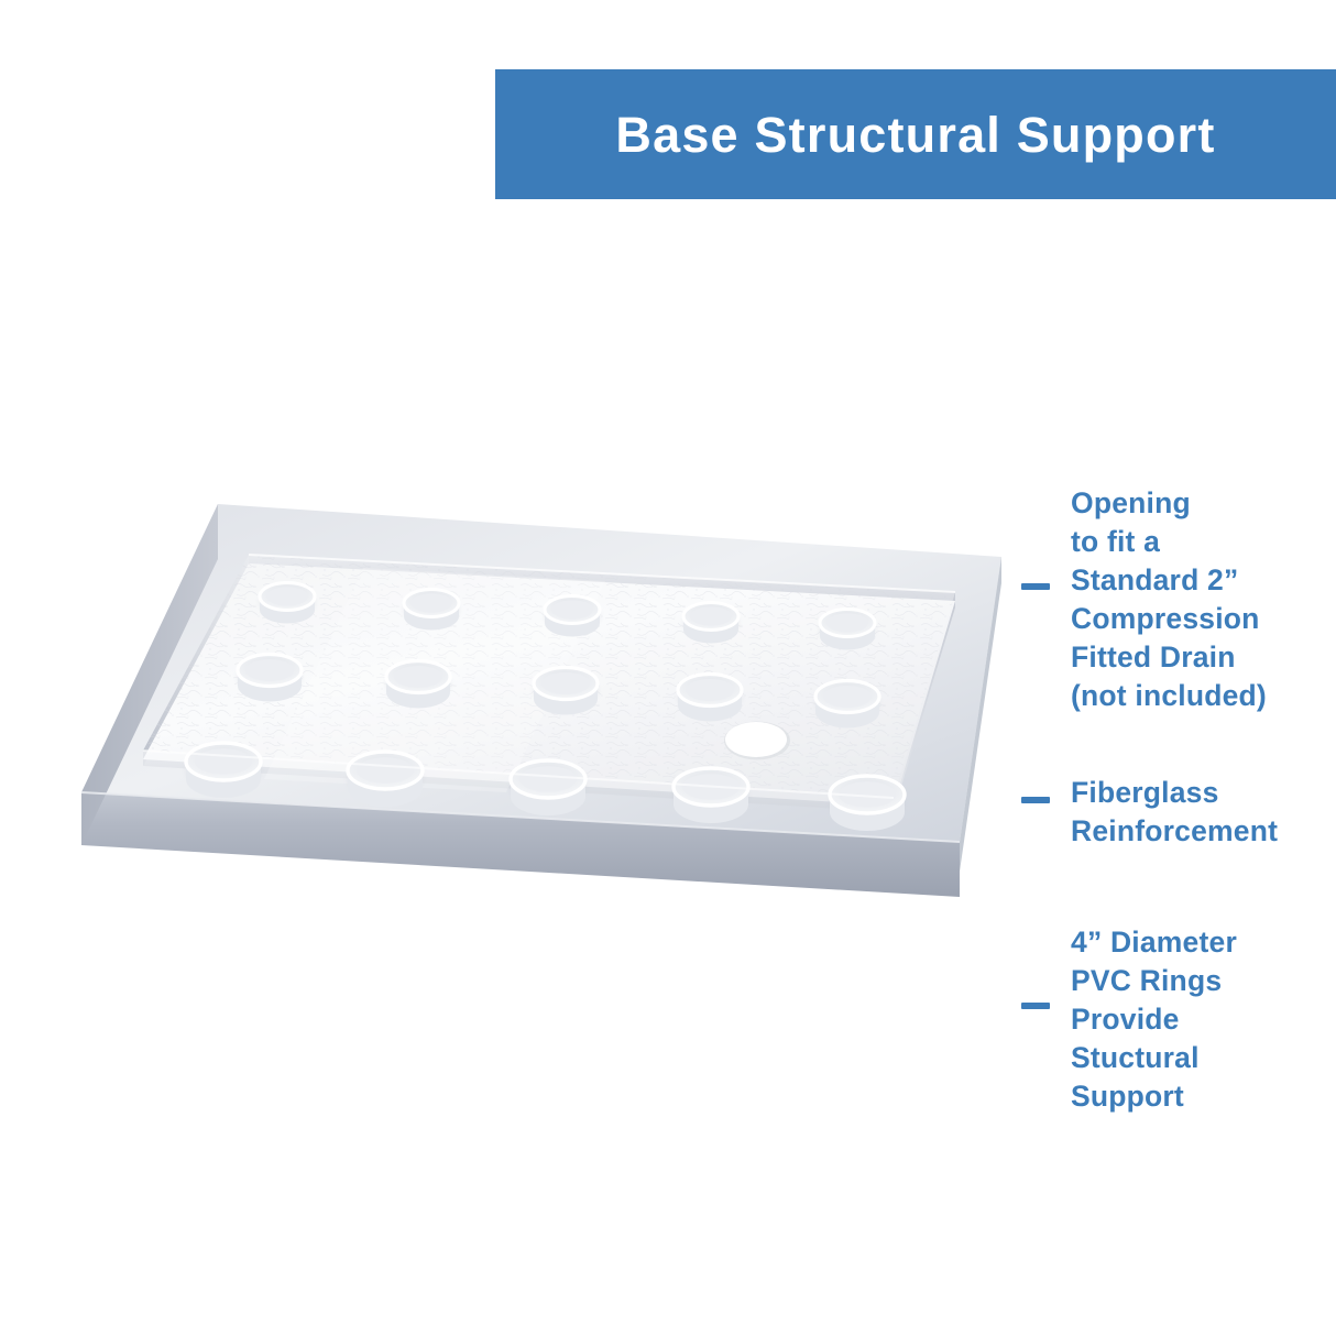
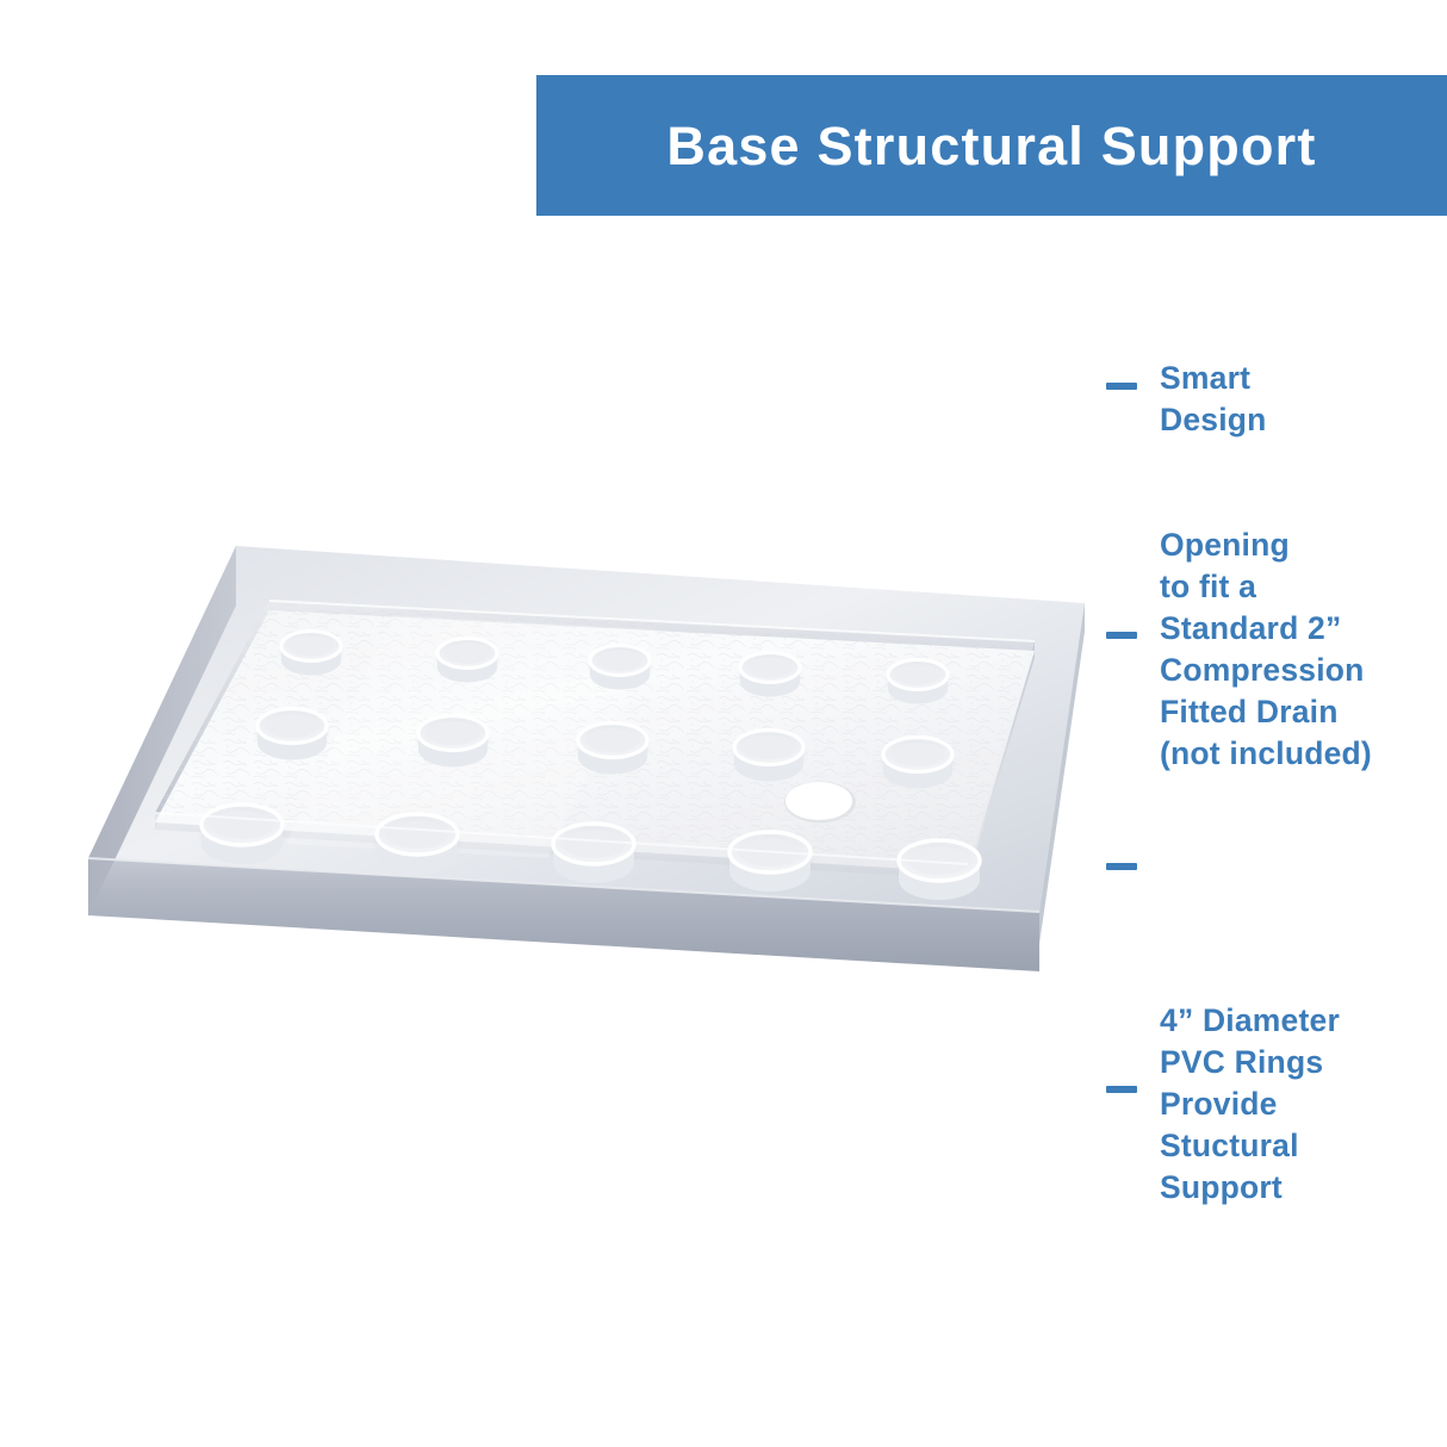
  Base Structural Support
+ Smart
+ Design
  Opening
  to fit a
  Standard 2”
  Compression
  Fitted Drain
  (not included)
- Fiberglass
- Reinforcement
  4” Diameter
  PVC Rings
  Provide
  Stuctural
  Support
